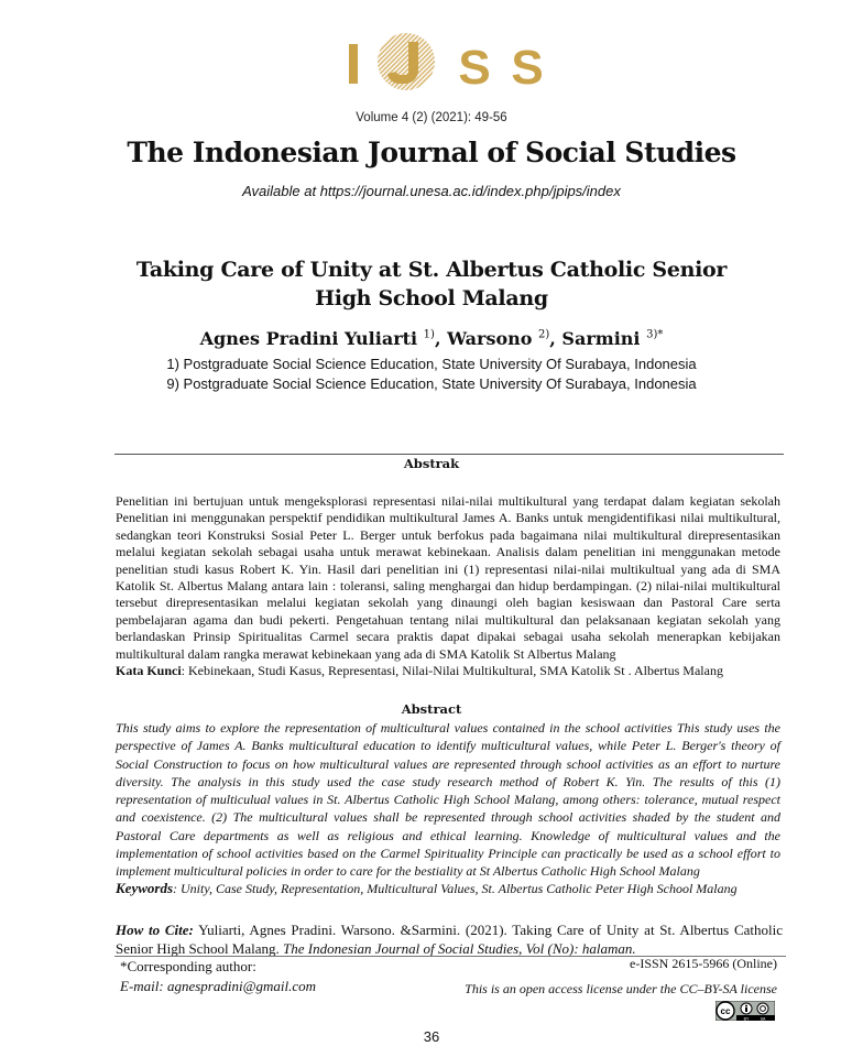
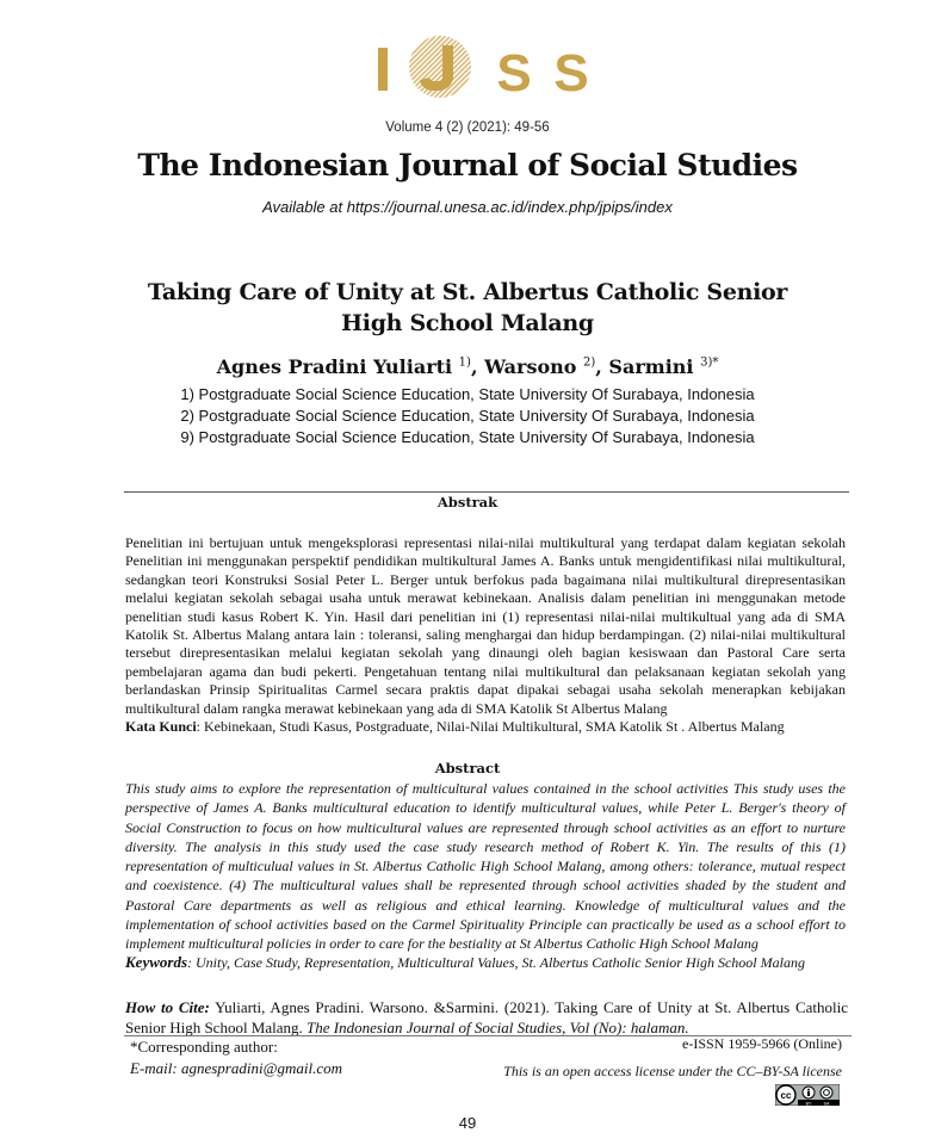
  S
  S
  Volume 4 (2) (2021): 49-56
  The Indonesian Journal of Social Studies
  Available at https://journal.unesa.ac.id/index.php/jpips/index
  Taking Care of Unity at St. Albertus Catholic Senior High School Malang
  Agnes Pradini Yuliarti 1), Warsono 2), Sarmini 3)*
  1) Postgraduate Social Science Education, State University Of Surabaya, Indonesia
+ 2) Postgraduate Social Science Education, State University Of Surabaya, Indonesia
  9) Postgraduate Social Science Education, State University Of Surabaya, Indonesia
  Abstrak
  Penelitian ini bertujuan untuk mengeksplorasi representasi nilai-nilai multikultural yang terdapat dalam kegiatan sekolah Penelitian ini menggunakan perspektif pendidikan multikultural James A. Banks untuk mengidentifikasi nilai multikultural, sedangkan teori Konstruksi Sosial Peter L. Berger untuk berfokus pada bagaimana nilai multikultural direpresentasikan melalui kegiatan sekolah sebagai usaha untuk merawat kebinekaan. Analisis dalam penelitian ini menggunakan metode penelitian studi kasus Robert K. Yin. Hasil dari penelitian ini (1) representasi nilai-nilai multikultual yang ada di SMA Katolik St. Albertus Malang antara lain : toleransi, saling menghargai dan hidup berdampingan. (2) nilai-nilai multikultural tersebut direpresentasikan melalui kegiatan sekolah yang dinaungi oleh bagian kesiswaan dan Pastoral Care serta pembelajaran agama dan budi pekerti. Pengetahuan tentang nilai multikultural dan pelaksanaan kegiatan sekolah yang berlandaskan Prinsip Spiritualitas Carmel secara praktis dapat dipakai sebagai usaha sekolah menerapkan kebijakan multikultural dalam rangka merawat kebinekaan yang ada di SMA Katolik St Albertus Malang
- Kata Kunci: Kebinekaan, Studi Kasus, Representasi, Nilai-Nilai Multikultural, SMA Katolik St . Albertus Malang
+ Kata Kunci: Kebinekaan, Studi Kasus, Postgraduate, Nilai-Nilai Multikultural, SMA Katolik St . Albertus Malang
  Abstract
- This study aims to explore the representation of multicultural values contained in the school activities This study uses the perspective of James A. Banks multicultural education to identify multicultural values, while Peter L. Berger's theory of Social Construction to focus on how multicultural values are represented through school activities as an effort to nurture diversity. The analysis in this study used the case study research method of Robert K. Yin. The results of this (1) representation of multiculual values in St. Albertus Catholic High School Malang, among others: tolerance, mutual respect and coexistence. (2) The multicultural values shall be represented through school activities shaded by the student and Pastoral Care departments as well as religious and ethical learning. Knowledge of multicultural values and the implementation of school activities based on the Carmel Spirituality Principle can practically be used as a school effort to implement multicultural policies in order to care for the bestiality at St Albertus Catholic High School Malang
+ This study aims to explore the representation of multicultural values contained in the school activities This study uses the perspective of James A. Banks multicultural education to identify multicultural values, while Peter L. Berger's theory of Social Construction to focus on how multicultural values are represented through school activities as an effort to nurture diversity. The analysis in this study used the case study research method of Robert K. Yin. The results of this (1) representation of multiculual values in St. Albertus Catholic High School Malang, among others: tolerance, mutual respect and coexistence. (4) The multicultural values shall be represented through school activities shaded by the student and Pastoral Care departments as well as religious and ethical learning. Knowledge of multicultural values and the implementation of school activities based on the Carmel Spirituality Principle can practically be used as a school effort to implement multicultural policies in order to care for the bestiality at St Albertus Catholic High School Malang
- Keywords: Unity, Case Study, Representation, Multicultural Values, St. Albertus Catholic Peter High School Malang
+ Keywords: Unity, Case Study, Representation, Multicultural Values, St. Albertus Catholic Senior High School Malang
  How to Cite: Yuliarti, Agnes Pradini. Warsono. &Sarmini. (2021). Taking Care of Unity at St. Albertus Catholic Senior High School Malang. The Indonesian Journal of Social Studies, Vol (No): halaman.
  *Corresponding author:
  E-mail: agnespradini@gmail.com
- e-ISSN 2615-5966 (Online)
+ e-ISSN 1959-5966 (Online)
  This is an open access license under the CC–BY-SA license
  cc
- 36
+ 49
